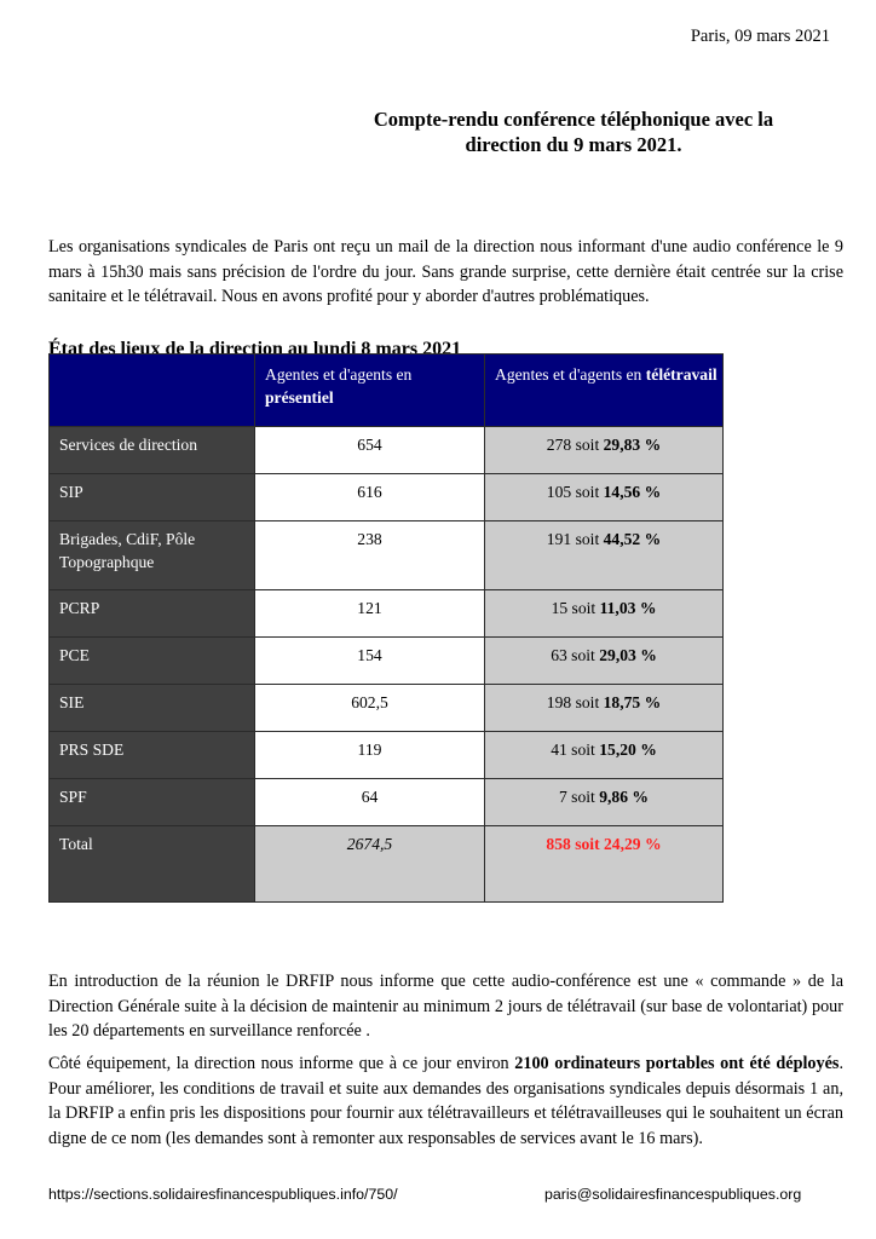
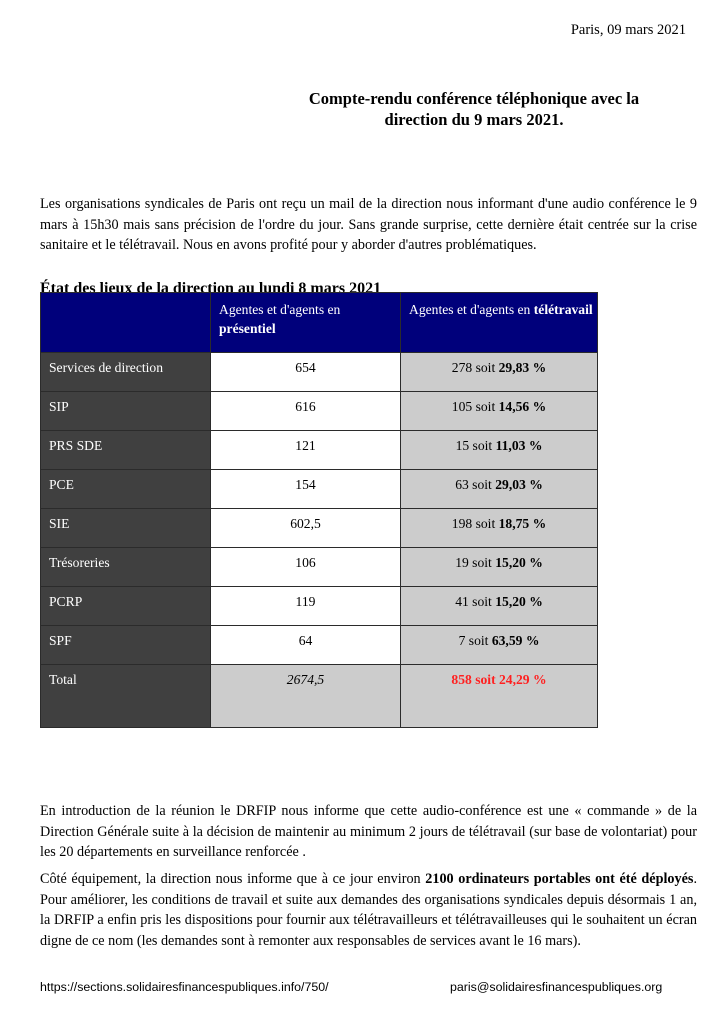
  Paris, 09 mars 2021
  Compte-rendu conférence téléphonique avec la
  direction du 9 mars 2021.
  Les organisations syndicales de Paris ont reçu un mail de la direction nous informant d'une audio conférence le 9 mars à 15h30 mais sans précision de l'ordre du jour. Sans grande surprise, cette dernière était centrée sur la crise sanitaire et le télétravail. Nous en avons profité pour y aborder d'autres problématiques.
  État des lieux de la direction au lundi 8 mars 2021
  	Agentes et d'agents en présentiel	Agentes et d'agents en télétravail
  Services de direction	654	278 soit 29,83 %
  SIP	616	105 soit 14,56 %
- Brigades, CdiF, Pôle Topographque	238	191 soit 44,52 %
- PCRP	121	15 soit 11,03 %
+ PRS SDE	121	15 soit 11,03 %
  PCE	154	63 soit 29,03 %
  SIE	602,5	198 soit 18,75 %
+ Trésoreries	106	19 soit 15,20 %
- PRS SDE	119	41 soit 15,20 %
+ PCRP	119	41 soit 15,20 %
- SPF	64	7 soit 9,86 %
+ SPF	64	7 soit 63,59 %
  Total	2674,5	858 soit 24,29 %
  En introduction de la réunion le DRFIP nous informe que cette audio-conférence est une « commande » de la Direction Générale suite à la décision de maintenir au minimum 2 jours de télétravail (sur base de volontariat) pour les 20 départements en surveillance renforcée .
  Côté équipement, la direction nous informe que à ce jour environ 2100 ordinateurs portables ont été déployés. Pour améliorer, les conditions de travail et suite aux demandes des organisations syndicales depuis désormais 1 an, la DRFIP a enfin pris les dispositions pour fournir aux télétravailleurs et télétravailleuses qui le souhaitent un écran digne de ce nom (les demandes sont à remonter aux responsables de services avant le 16 mars).
  https://sections.solidairesfinancespubliques.info/750/
  paris@solidairesfinancespubliques.org
